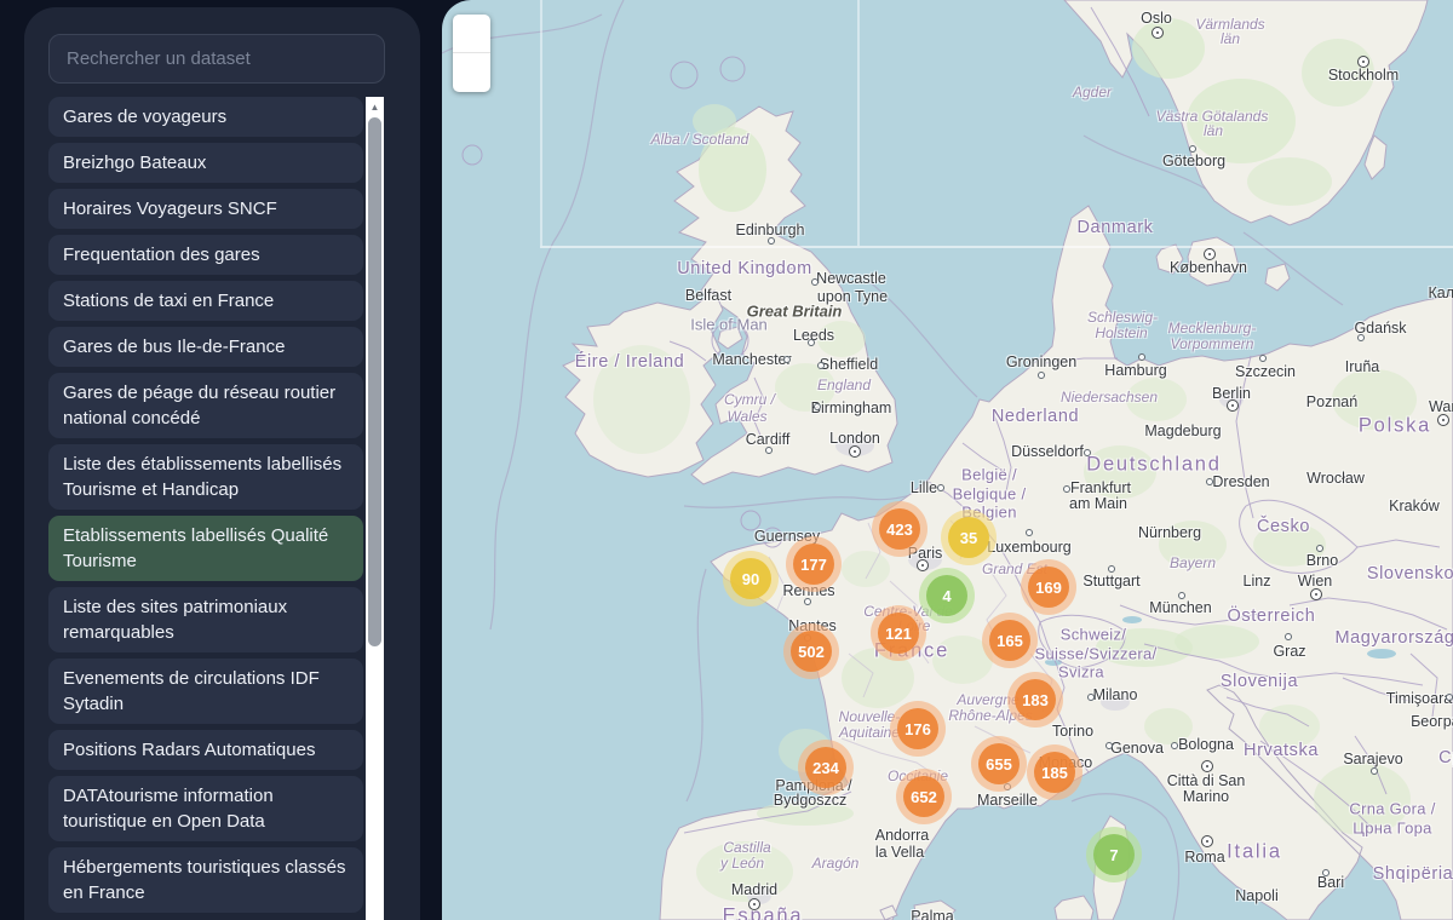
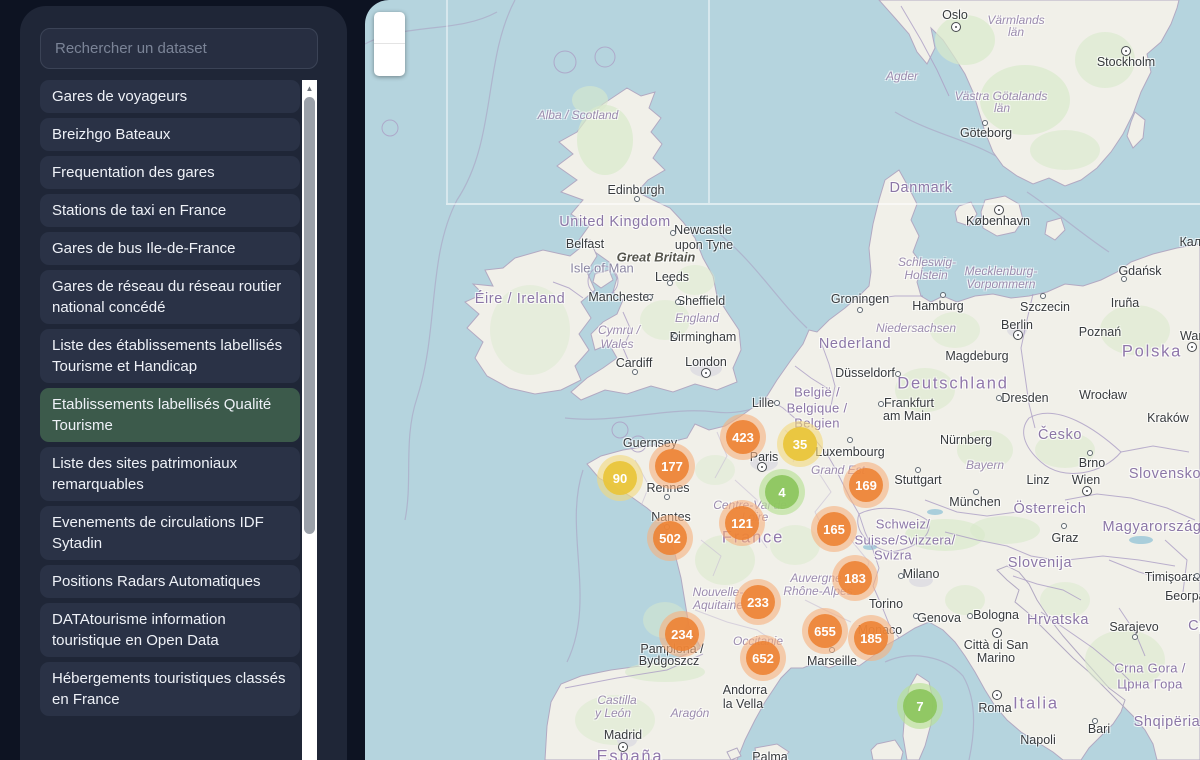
  Rechercher un dataset
  Gares de voyageurs
  Breizhgo Bateaux
- Horaires Voyageurs SNCF
  Frequentation des gares
  Stations de taxi en France
  Gares de bus Ile-de-France
- Gares de péage du réseau routier national concédé
+ Gares de réseau du réseau routier national concédé
  Liste des établissements labellisés Tourisme et Handicap
  Etablissements labellisés Qualité Tourisme
  Liste des sites patrimoniaux remarquables
  Evenements de circulations IDF Sytadin
  Positions Radars Automatiques
  DATAtourisme information touristique en Open Data
  Hébergements touristiques classés en France
  ▲
  Oslo
  Stockholm
  Göteborg
  København
  Värmlands
  län
  Agder
  Västra Götalands
  län
  Danmark
  Alba / Scotland
  Edinburgh
  United Kingdom
  Belfast
  Newcastle
  upon Tyne
  Great Britain
  Isle of Man
  Éire / Ireland
  Leeds
  Manchester
  Sheffield
  England
  Cymru /
  Wales
  Birmingham
  Cardiff
  London
  Lille
  Schleswig-
  Holstein
  Mecklenburg-
  Vorpommern
  Gdańsk
  Groningen
  Hamburg
  Szczecin
  Iruña
  Berlin
  Niedersachsen
  Poznań
  Nederland
  Magdeburg
  Polska
  Düsseldorf
  Deutschland
  Dresden
  Wrocław
  Kraków
  België /
  Belgique /
  Belgien
  Frankfurt
  am Main
  Nürnberg
  Česko
  Luxembourg
  Grand Est
  Guernsey
  Paris
  Rennes
  Nantes
  Centre-Val
  Loire
  France
  Stuttgart
  Bayern
  München
  Linz
  Brno
  Wien
  Slovensko
  Österreich
  Magyarország
  Graz
  Schweiz/
  Suisse/Svizzera/
  Svizra
  Slovenija
  Auvergne
  Rhône-Alpes
  Nouvelle-
  Aquitaine
  Milano
  Torino
  Genova
  Bologna
  Monaco
  Hrvatska
  Timişoara
  Беогр
  Sarajevo
  Crna Gora /
  Црна Гора
  Occitanie
  Marseille
  Pamplona /
  Bydgoszcz
  Andorra
  la Vella
  Città di San
  Marino
  Roma
  Italia
  Napoli
  Bari
  Shqipëria
  Castilla
  y León
  Aragón
  Madrid
  España
  Palma
  423
  35
  177
  90
  4
  169
  121
  502
  165
  183
- 176
+ 233
  655
  185
  234
  652
  7
